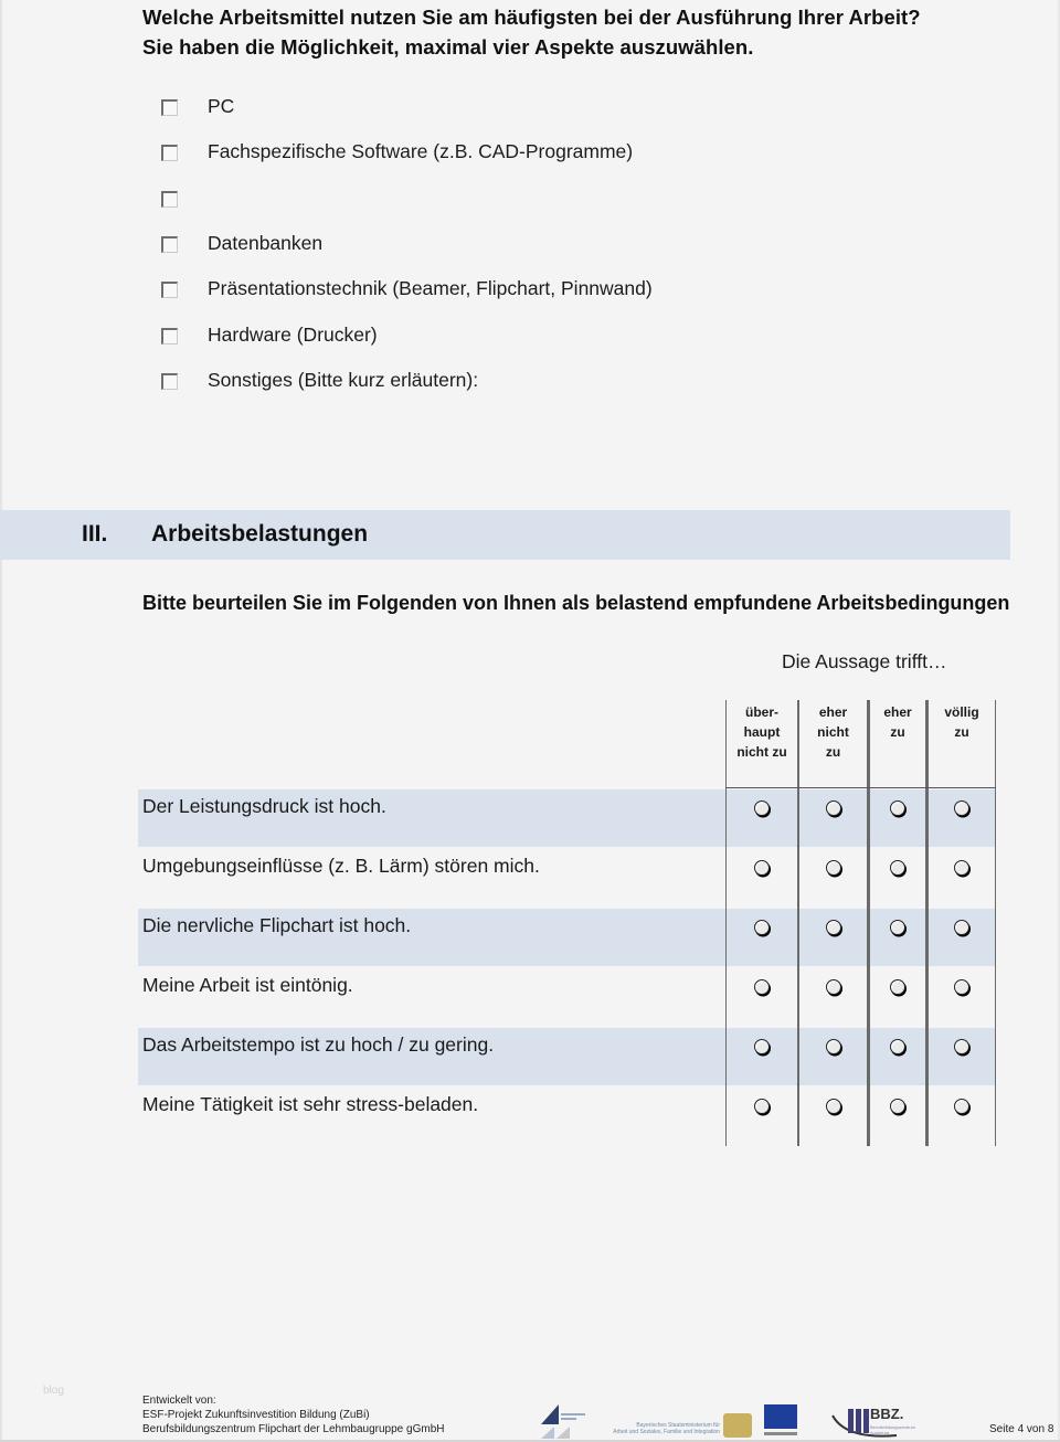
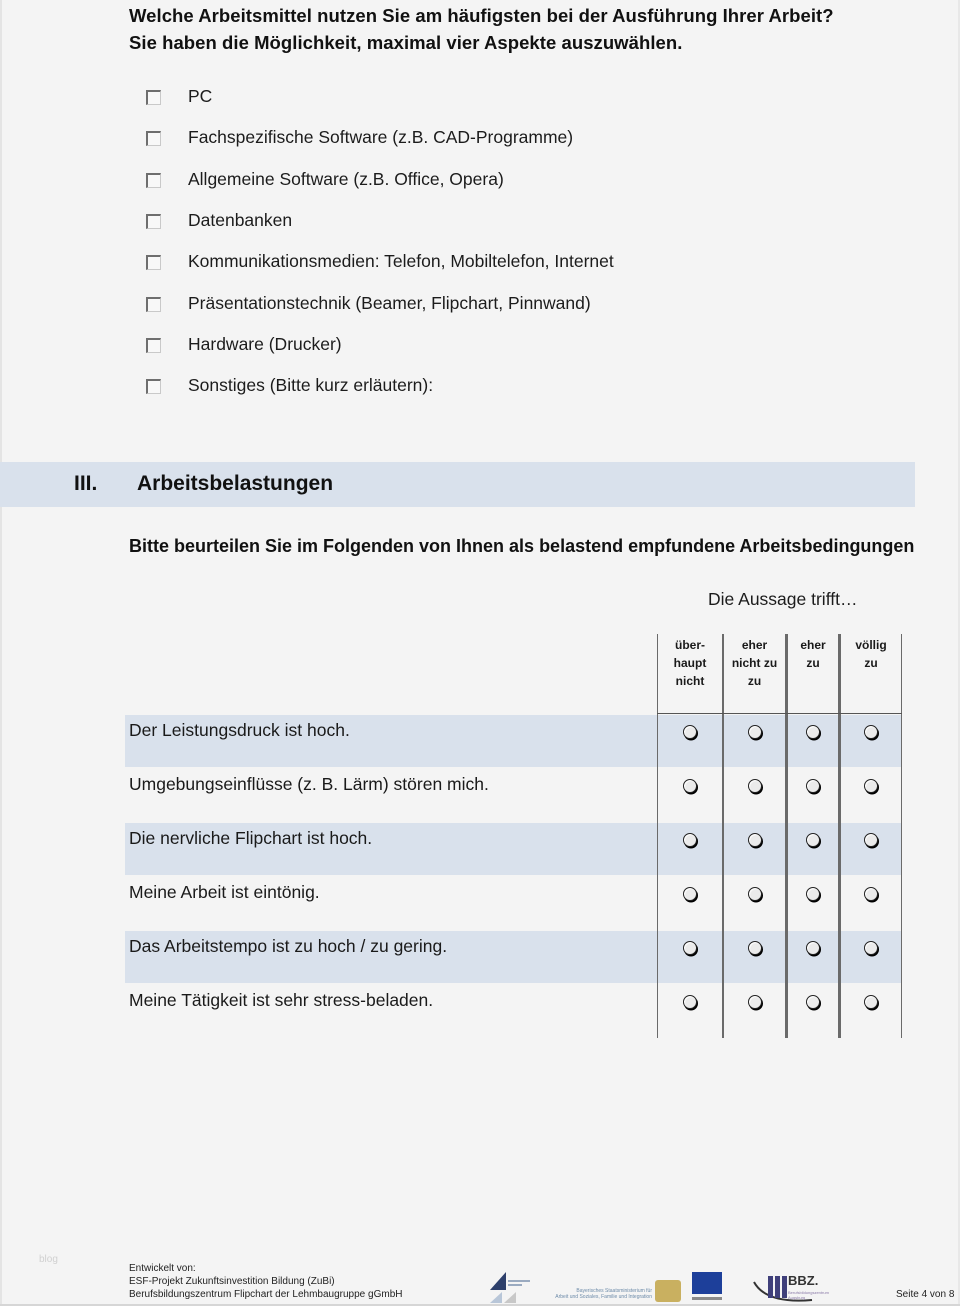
  Welche Arbeitsmittel nutzen Sie am häufigsten bei der Ausführung Ihrer Arbeit?
  Sie haben die Möglichkeit, maximal vier Aspekte auszuwählen.
  PC
  Fachspezifische Software (z.B. CAD-Programme)
+ Allgemeine Software (z.B. Office, Opera)
  Datenbanken
+ Kommunikationsmedien: Telefon, Mobiltelefon, Internet
  Präsentationstechnik (Beamer, Flipchart, Pinnwand)
  Hardware (Drucker)
  Sonstiges (Bitte kurz erläutern):
  III.
  Arbeitsbelastungen
  Bitte beurteilen Sie im Folgenden von Ihnen als belastend empfundene Arbeitsbedingungen
  Die Aussage trifft…
  über-
  haupt
- nicht zu
+ nicht
  eher
- nicht
+ nicht zu
  zu
  eher
  zu
  völlig
  zu
  Der Leistungsdruck ist hoch.
  Umgebungseinflüsse (z. B. Lärm) stören mich.
  Die nervliche Flipchart ist hoch.
  Meine Arbeit ist eintönig.
  Das Arbeitstempo ist zu hoch / zu gering.
  Meine Tätigkeit ist sehr stress-beladen.
  blog
  Entwickelt von:
  ESF-Projekt Zukunftsinvestition Bildung (ZuBi)
  Berufsbildungszentrum Flipchart der Lehmbaugruppe gGmbH
  BBZ.
  Seite 4 von 8
